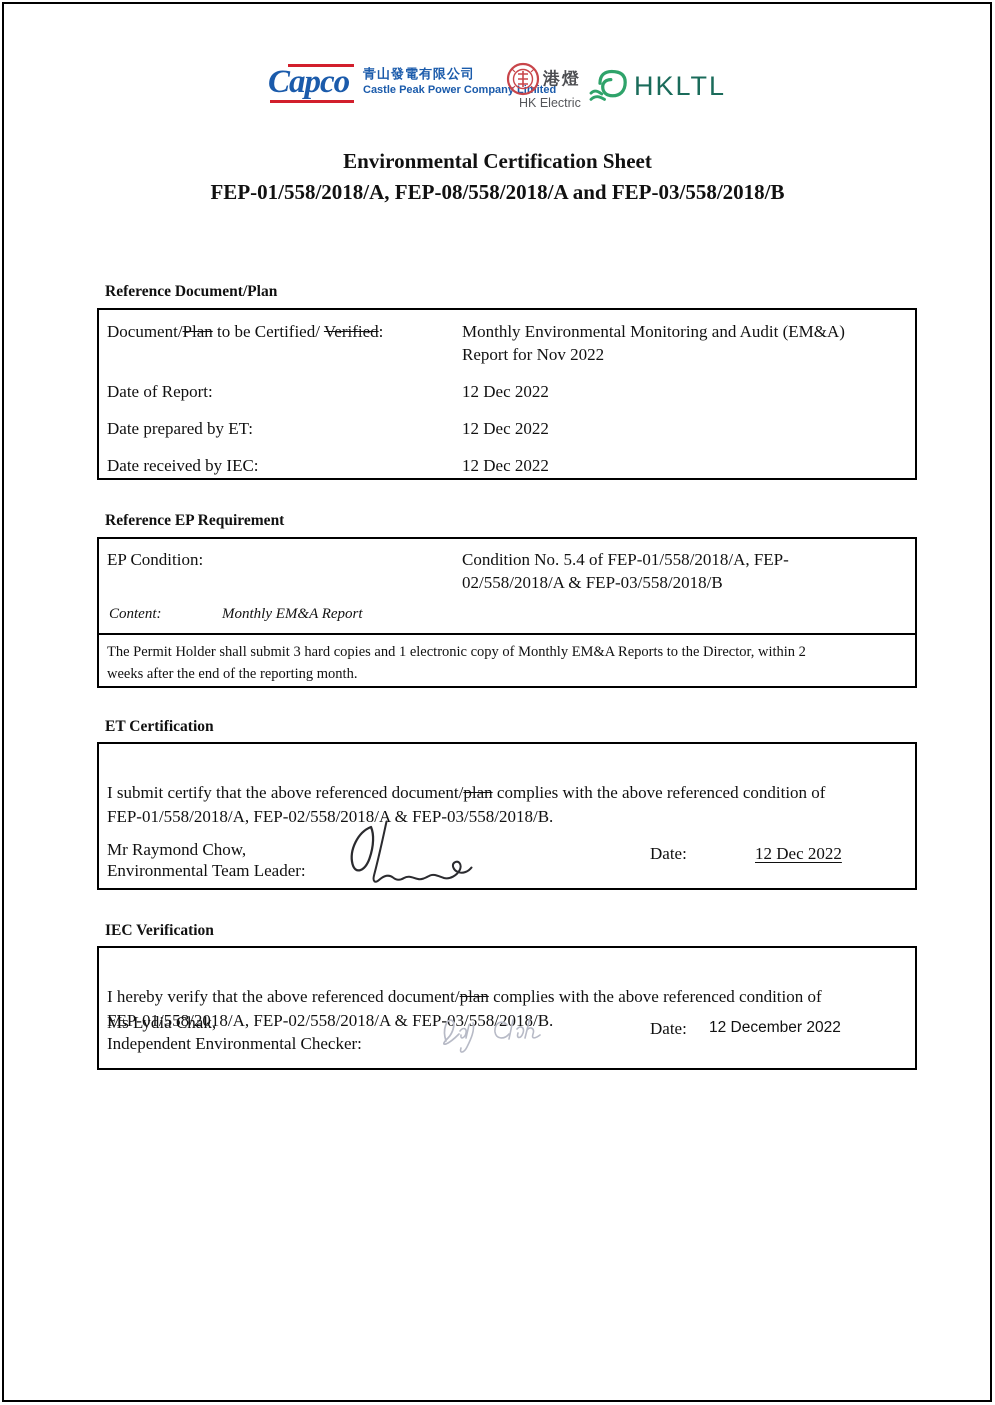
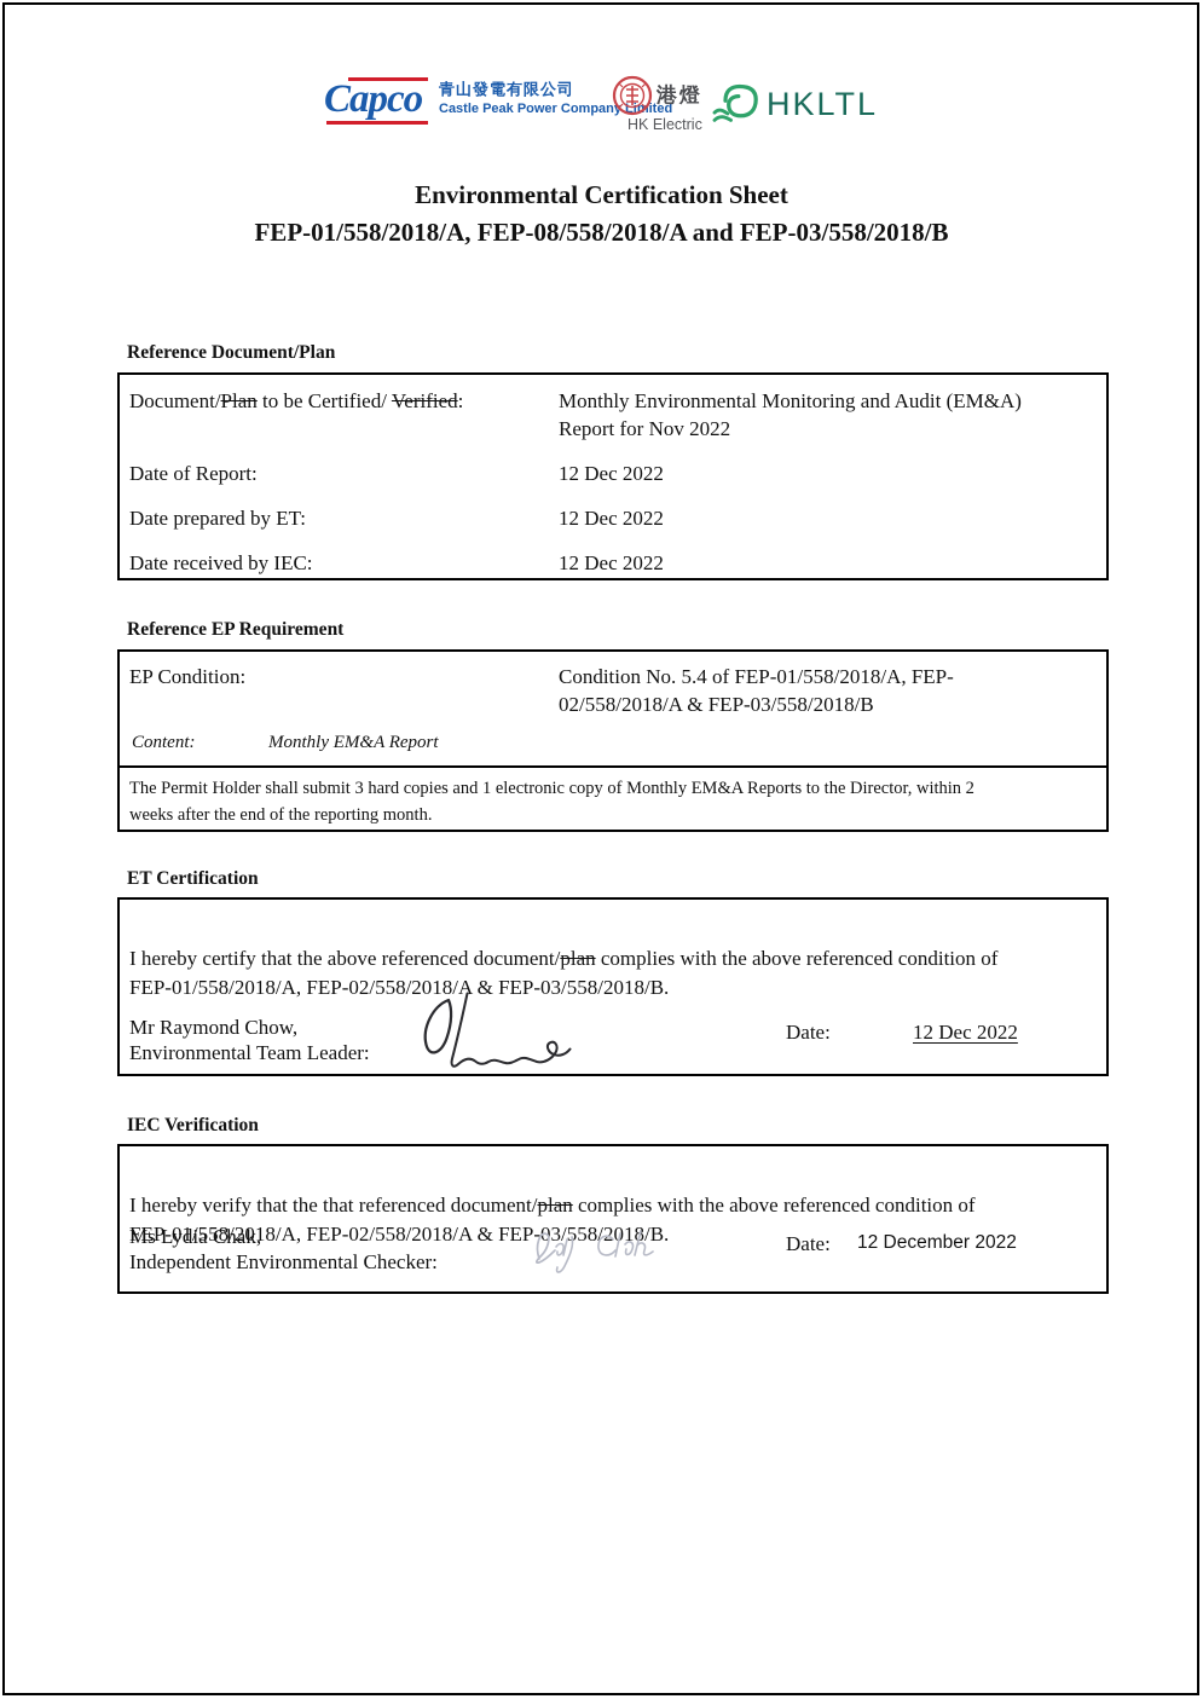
  Capco
  青山發電有限公司
  Castle Peak Power Company Liited
  港燈
  HK Electric
  HKLTL
  Environmental Certification Sheet
  FEP-01/558/2018/A, FEP-08/558/2018/A and FEP-03/558/2018/B
  Reference Document/Plan
  Document/Plan to be Certified/ Verified:
  Monthly Environmental Monitoring and Audit (EM&A)
  Report for Nov 2022
  Date of Report:
  12 Dec 2022
  Date prepared by ET:
  12 Dec 2022
  Date received by IEC:
  12 Dec 2022
  Reference EP Requirement
  EP Condition:
  Condition No. 5.4 of FEP-01/558/2018/A, FEP-
  02/558/2018/A & FEP-03/558/2018/B
  Content:
  Monthly EM&A Report
  The Permit Holder shall submit 3 hard copies and 1 electronic copy of Monthly EM&A Reports to the Director, within 2
  weeks after the end of the reporting month.
  ET Certification
- I submit certify that the above referenced document/plan complies with the above referenced condition of
+ I hereby certify that the above referenced document/plan complies with the above referenced condition of
  FEP-01/558/2018/A, FEP-02/558/2018/A & FEP-03/558/2018/B.
  Mr Raymond Chow,
  Environmental Team Leader:
  Date:
  12 Dec 2022
  IEC Verification
- I hereby verify that the above referenced document/plan complies with the above referenced condition of
+ I hereby verify that the that referenced document/plan complies with the above referenced condition of
  FEP-01/558/2018/A, FEP-02/558/2018/A & FEP-3/558/201/B.
  Ms Lydia Chak,
  Independent Environmental Checker:
  Date:
  12 December 2022
